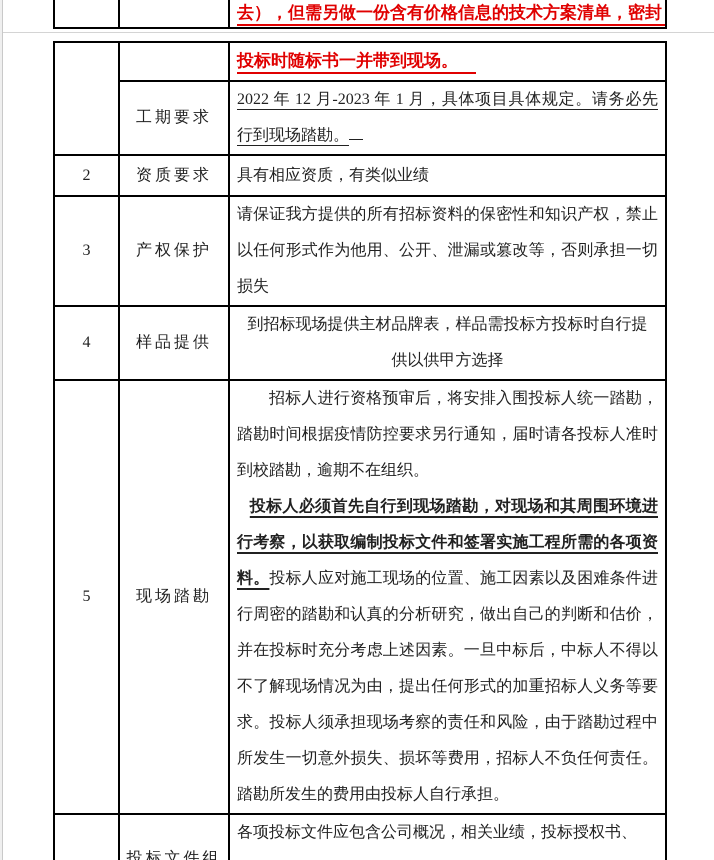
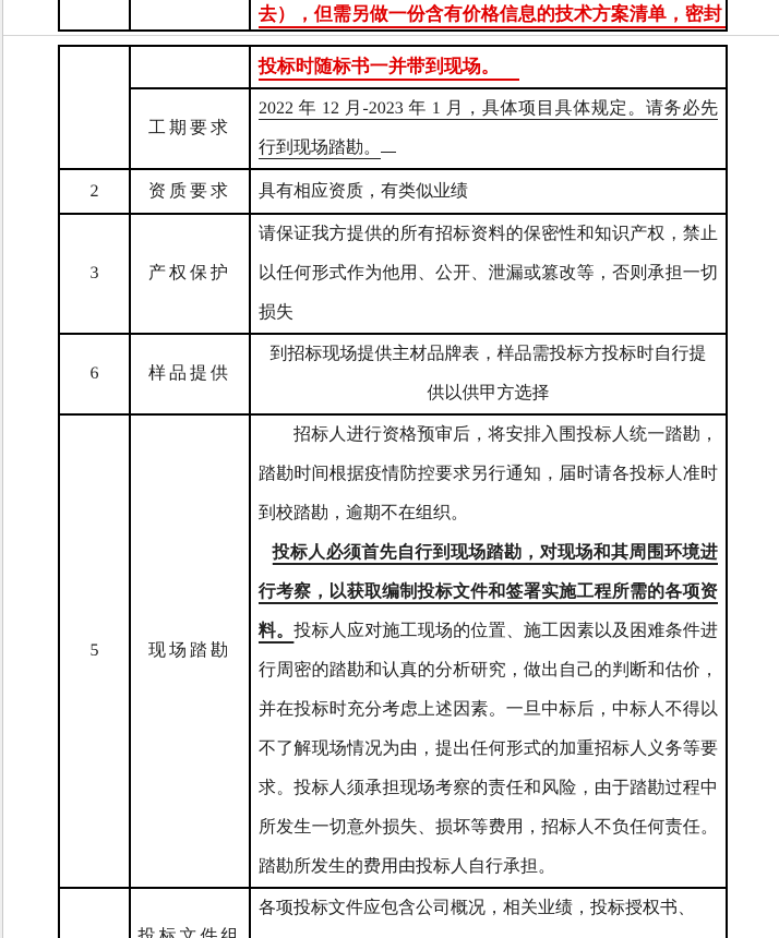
  		去），但需另做一份含有价格信息的技术方案清单，密封
  		投标时随标书一并带到现场。
  工期要求	2022 年 12 月-2023 年 1 月，具体项目具体规定。请务必先行到现场踏勘。
  2	资质要求	具有相应资质，有类似业绩
  3	产权保护	请保证我方提供的所有招标资料的保密性和知识产权，禁止以任何形式作为他用、公开、泄漏或篡改等，否则承担一切损失
- 4	样品提供	到招标现场提供主材品牌表，样品需投标方投标时自行提 供以供甲方选择
+ 6	样品提供	到招标现场提供主材品牌表，样品需投标方投标时自行提 供以供甲方选择
  5	现场踏勘	招标人进行资格预审后，将安排入围投标人统一踏勘，踏勘时间根据疫情防控要求另行通知，届时请各投标人准时到校踏勘，逾期不在组织。 投标人必须首先自行到现场踏勘，对现场和其周围环境进行考察，以获取编制投标文件和签署实施工程所需的各项资料。投标人应对施工现场的位置、施工因素以及困难条件进行周密的踏勘和认真的分析研究，做出自己的判断和估价，并在投标时充分考虑上述因素。一旦中标后，中标人不得以不了解现场情况为由，提出任何形式的加重招标人义务等要求。投标人须承担现场考察的责任和风险，由于踏勘过程中所发生一切意外损失、损坏等费用，招标人不负任何责任。踏勘所发生的费用由投标人自行承担。
  	投标文件组	各项投标文件应包含公司概况，相关业绩，投标授权书、
